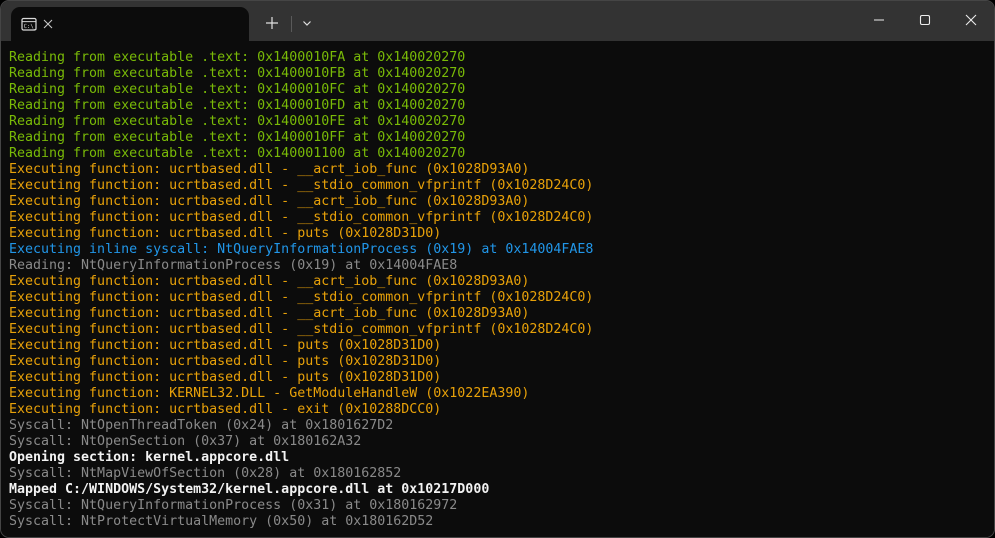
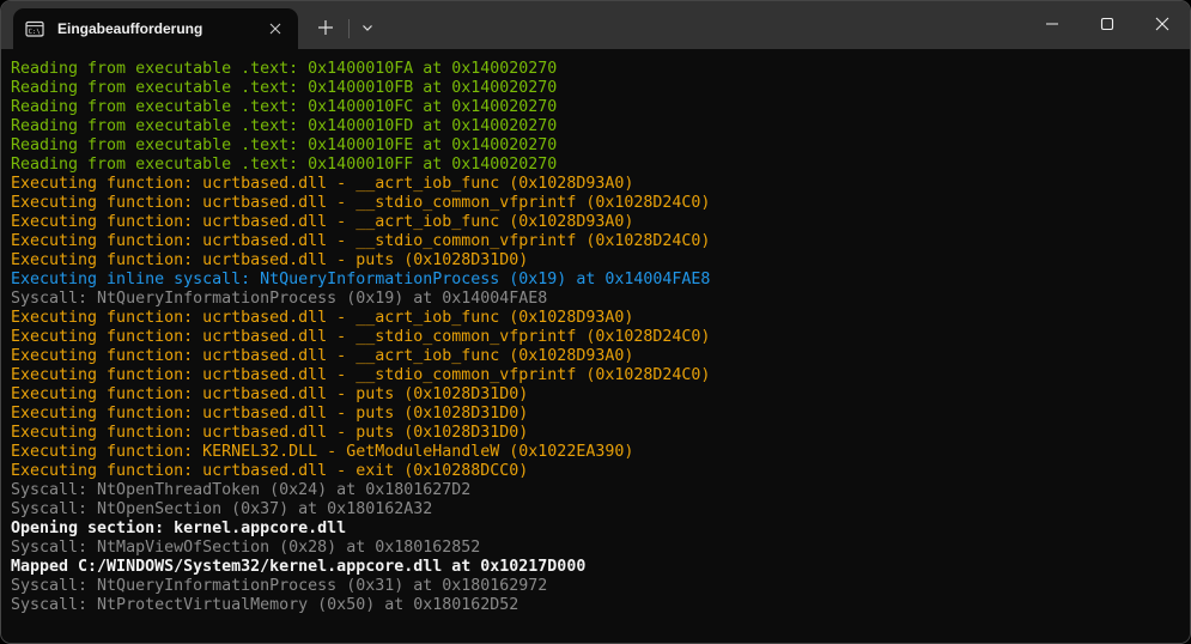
+ Eingabeaufforderung
  Reading from executable .text: 0x1400010FA at 0x140020270
  Reading from executable .text: 0x1400010FB at 0x140020270
  Reading from executable .text: 0x1400010FC at 0x140020270
  Reading from executable .text: 0x1400010FD at 0x140020270
  Reading from executable .text: 0x1400010FE at 0x140020270
  Reading from executable .text: 0x1400010FF at 0x140020270
- Reading from executable .text: 0x140001100 at 0x140020270
  Executing function: ucrtbased.dll - __acrt_iob_func (0x1028D93A0)
  Executing function: ucrtbased.dll - __stdio_common_vfprintf (0x1028D24C0)
  Executing function: ucrtbased.dll - __acrt_iob_func (0x1028D93A0)
  Executing function: ucrtbased.dll - __stdio_common_vfprintf (0x1028D24C0)
  Executing function: ucrtbased.dll - puts (0x1028D31D0)
  Executing inline syscall: NtQueryInformationProcess (0x19) at 0x14004FAE8
- Reading: NtQueryInformationProcess (0x19) at 0x14004FAE8
+ Syscall: NtQueryInformationProcess (0x19) at 0x14004FAE8
  Executing function: ucrtbased.dll - __acrt_iob_func (0x1028D93A0)
  Executing function: ucrtbased.dll - __stdio_common_vfprintf (0x1028D24C0)
  Executing function: ucrtbased.dll - __acrt_iob_func (0x1028D93A0)
  Executing function: ucrtbased.dll - __stdio_common_vfprintf (0x1028D24C0)
  Executing function: ucrtbased.dll - puts (0x1028D31D0)
  Executing function: ucrtbased.dll - puts (0x1028D31D0)
  Executing function: ucrtbased.dll - puts (0x1028D31D0)
  Executing function: KERNEL32.DLL - GetModuleHandleW (0x1022EA390)
  Executing function: ucrtbased.dll - exit (0x10288DCC0)
  Syscall: NtOpenThreadToken (0x24) at 0x1801627D2
  Syscall: NtOpenSection (0x37) at 0x180162A32
  Opening section: kernel.appcore.dll
  Syscall: NtMapViewOfSection (0x28) at 0x180162852
  Mapped C:/WINDOWS/System32/kernel.appcore.dll at 0x10217D000
  Syscall: NtQueryInformationProcess (0x31) at 0x180162972
  Syscall: NtProtectVirtualMemory (0x50) at 0x180162D52
